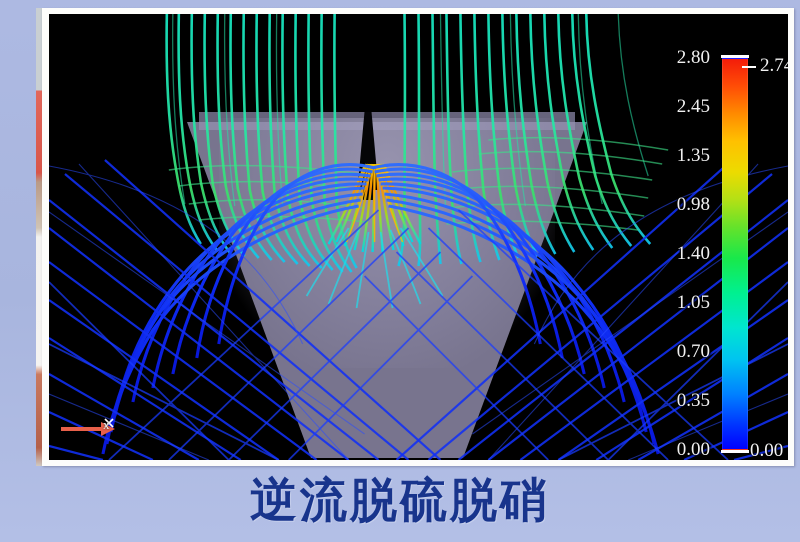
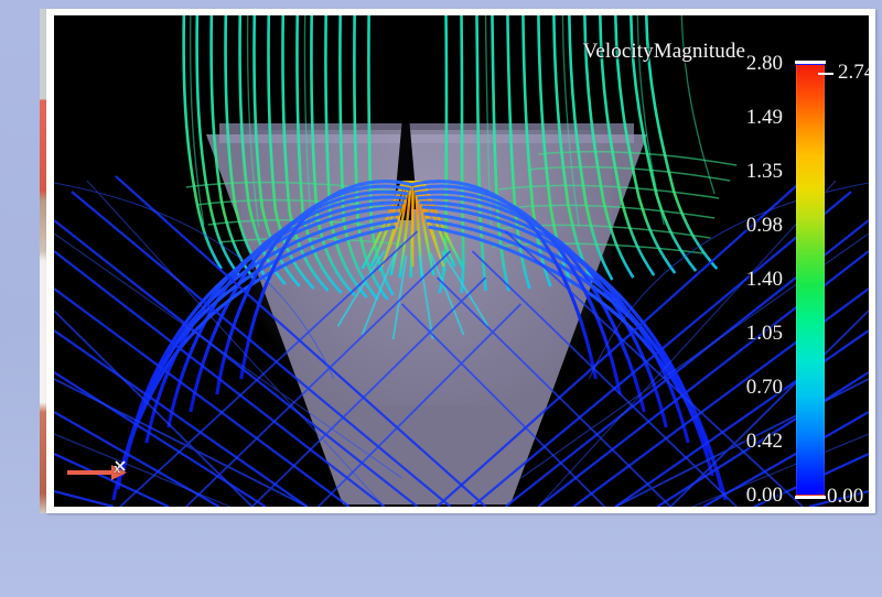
+ VelocityMagnitude
  2.80
- 2.45
+ 1.49
  1.35
  0.98
  1.40
  1.05
  0.70
- 0.35
+ 0.42
  0.00
  2.7
  0.00
  x
- 逆流脱硫脱硝
